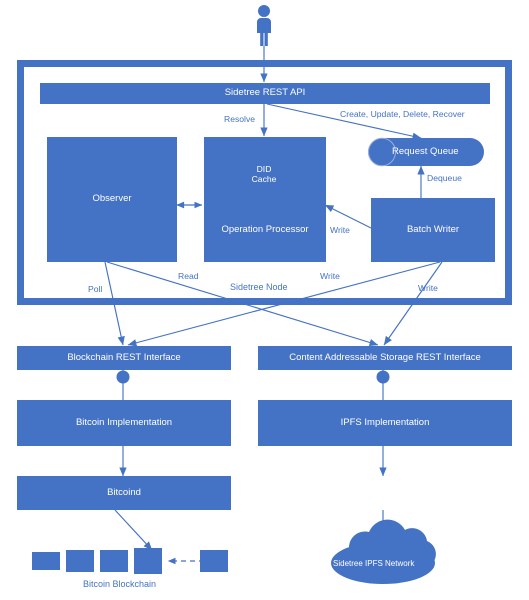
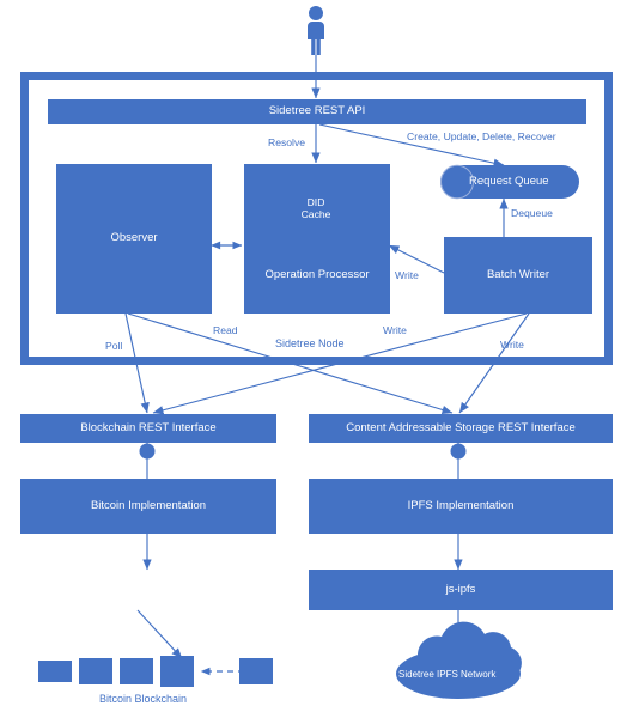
  Sidetree REST API
  Observer
  Operation Processor
  DID
  Cache
  Batch Writer
  Request Queue
  Resolve
  Create, Update, Delete, Recover
  Dequeue
  Write
  Poll
  Read
  Write
  Write
  Sidetree Node
  Blockchain REST Interface
  Bitcoin Implementation
- Bitcoind
  Bitcoin Blockchain
  Content Addressable Storage REST Interface
  IPFS Implementation
+ js-ipfs
  Sidetree IPFS Network
